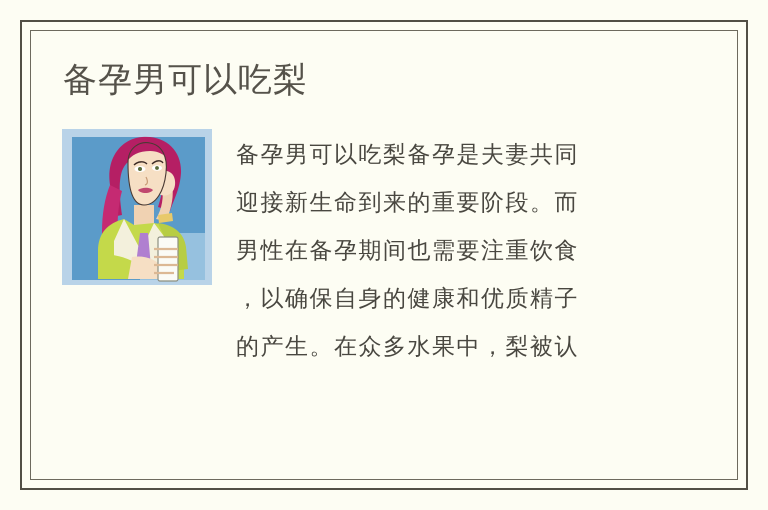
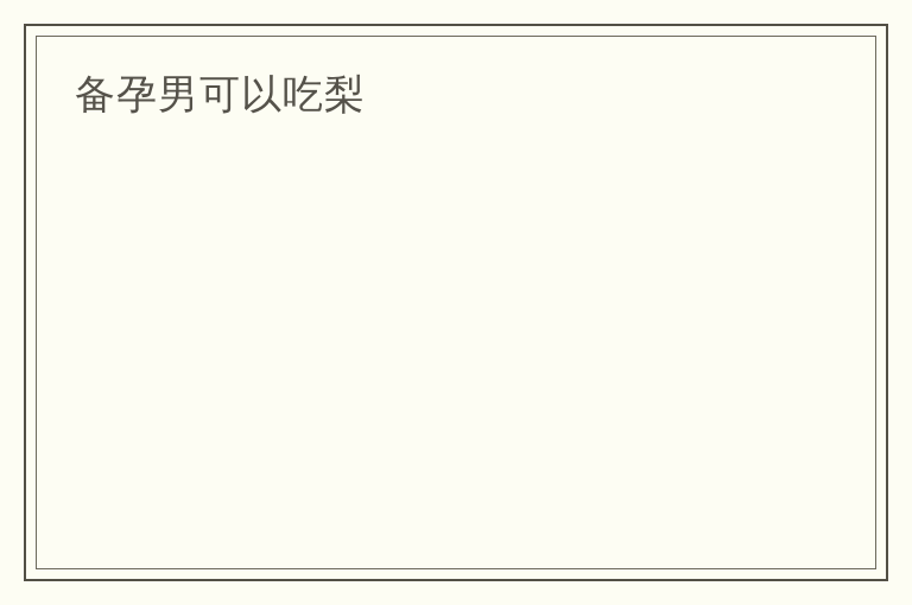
  备孕男可以吃梨
- 备孕男可以吃梨备孕是夫妻共同
- 迎接新生命到来的重要阶段。而
- 男性在备孕期间也需要注重饮食
- ，以确保自身的健康和优质精子
- 的产生。在众多水果中，梨被认
